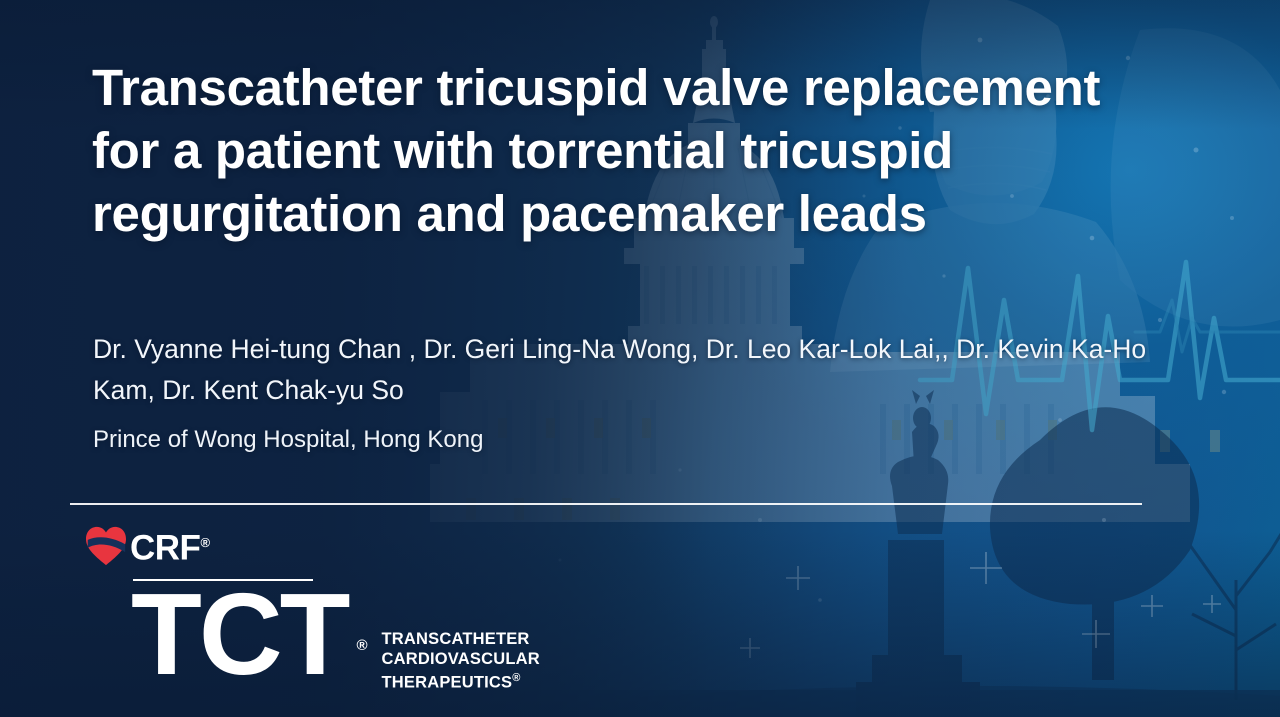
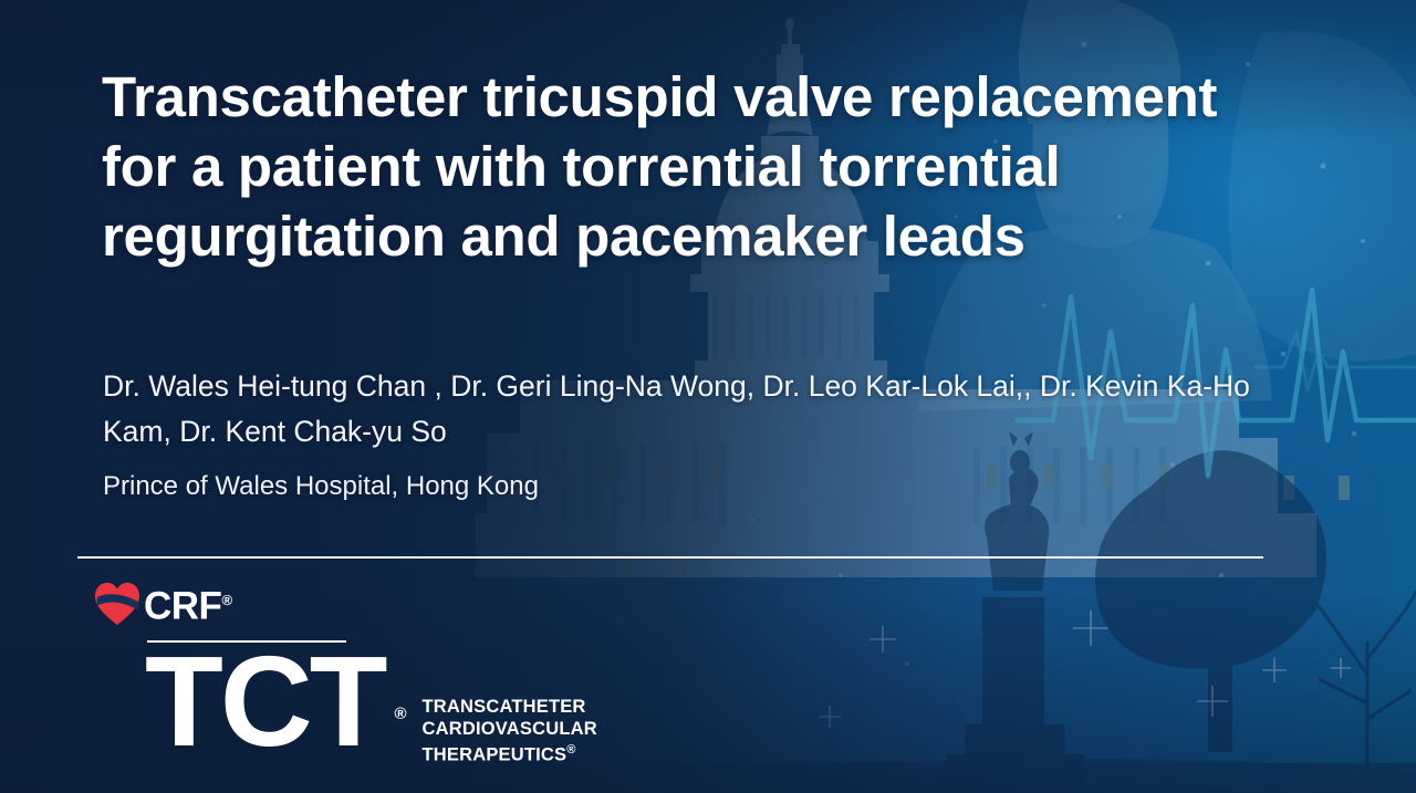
- Transcatheter tricuspid valve replacement for a patient with torrential tricuspid regurgitation and pacemaker leads
+ Transcatheter tricuspid valve replacement for a patient with torrential torrential regurgitation and pacemaker leads
- Dr. Vyanne Hei-tung Chan , Dr. Geri Ling-Na Wong, Dr. Leo Kar-Lok Lai,, Dr. Kevin Ka-Ho Kam, Dr. Kent Chak-yu So
+ Dr. Wales Hei-tung Chan , Dr. Geri Ling-Na Wong, Dr. Leo Kar-Lok Lai,, Dr. Kevin Ka-Ho Kam, Dr. Kent Chak-yu So
- Prince of Wong Hospital, Hong Kong
+ Prince of Wales Hospital, Hong Kong
  CRF®
  TCT
  ®
  TRANSCATHETER
  CARDIOVASCULAR
  THERAPEUTICS®
